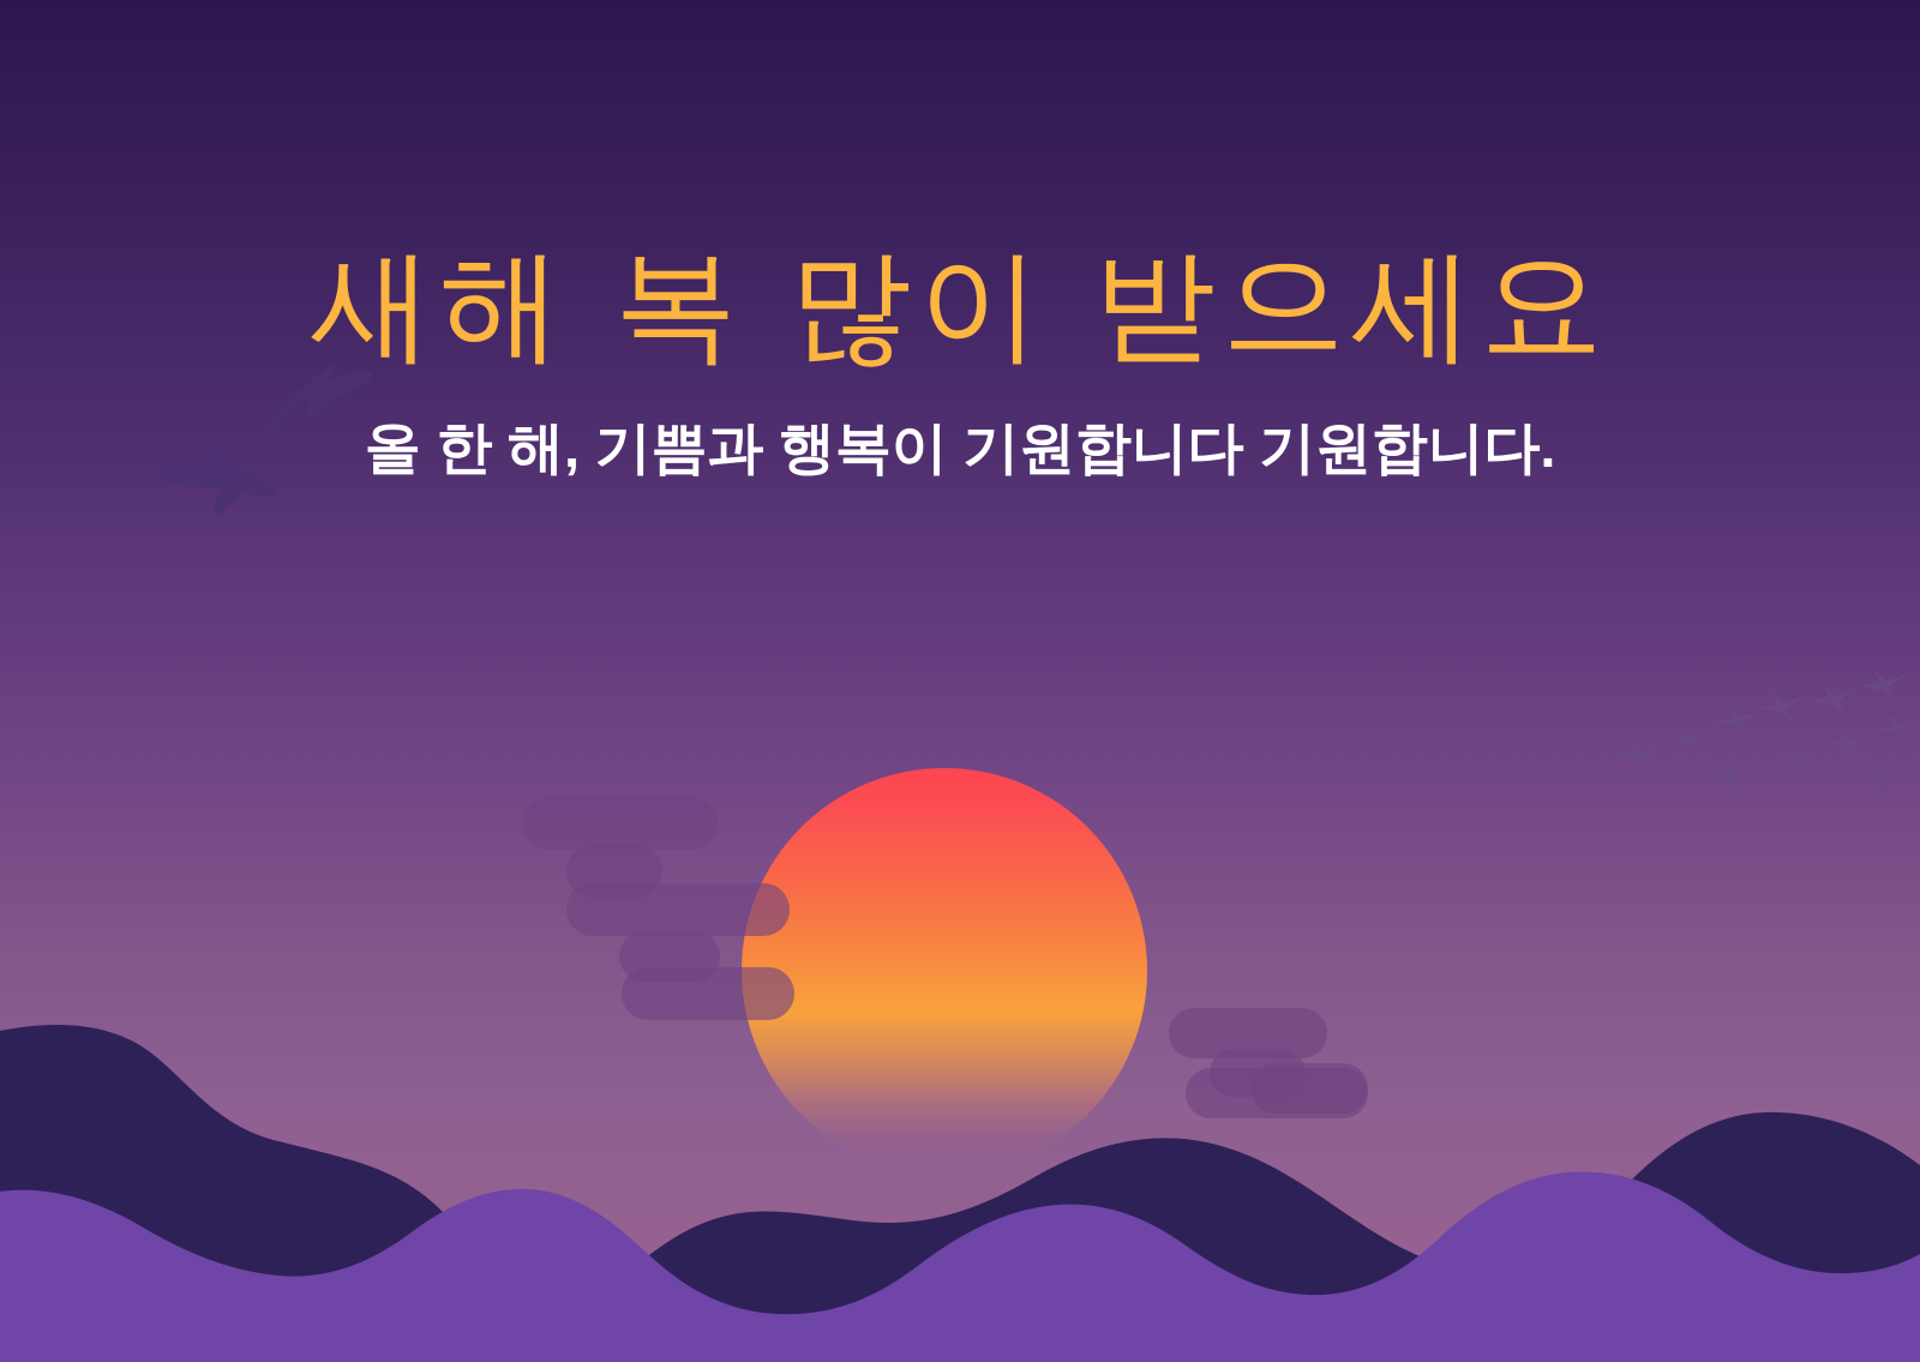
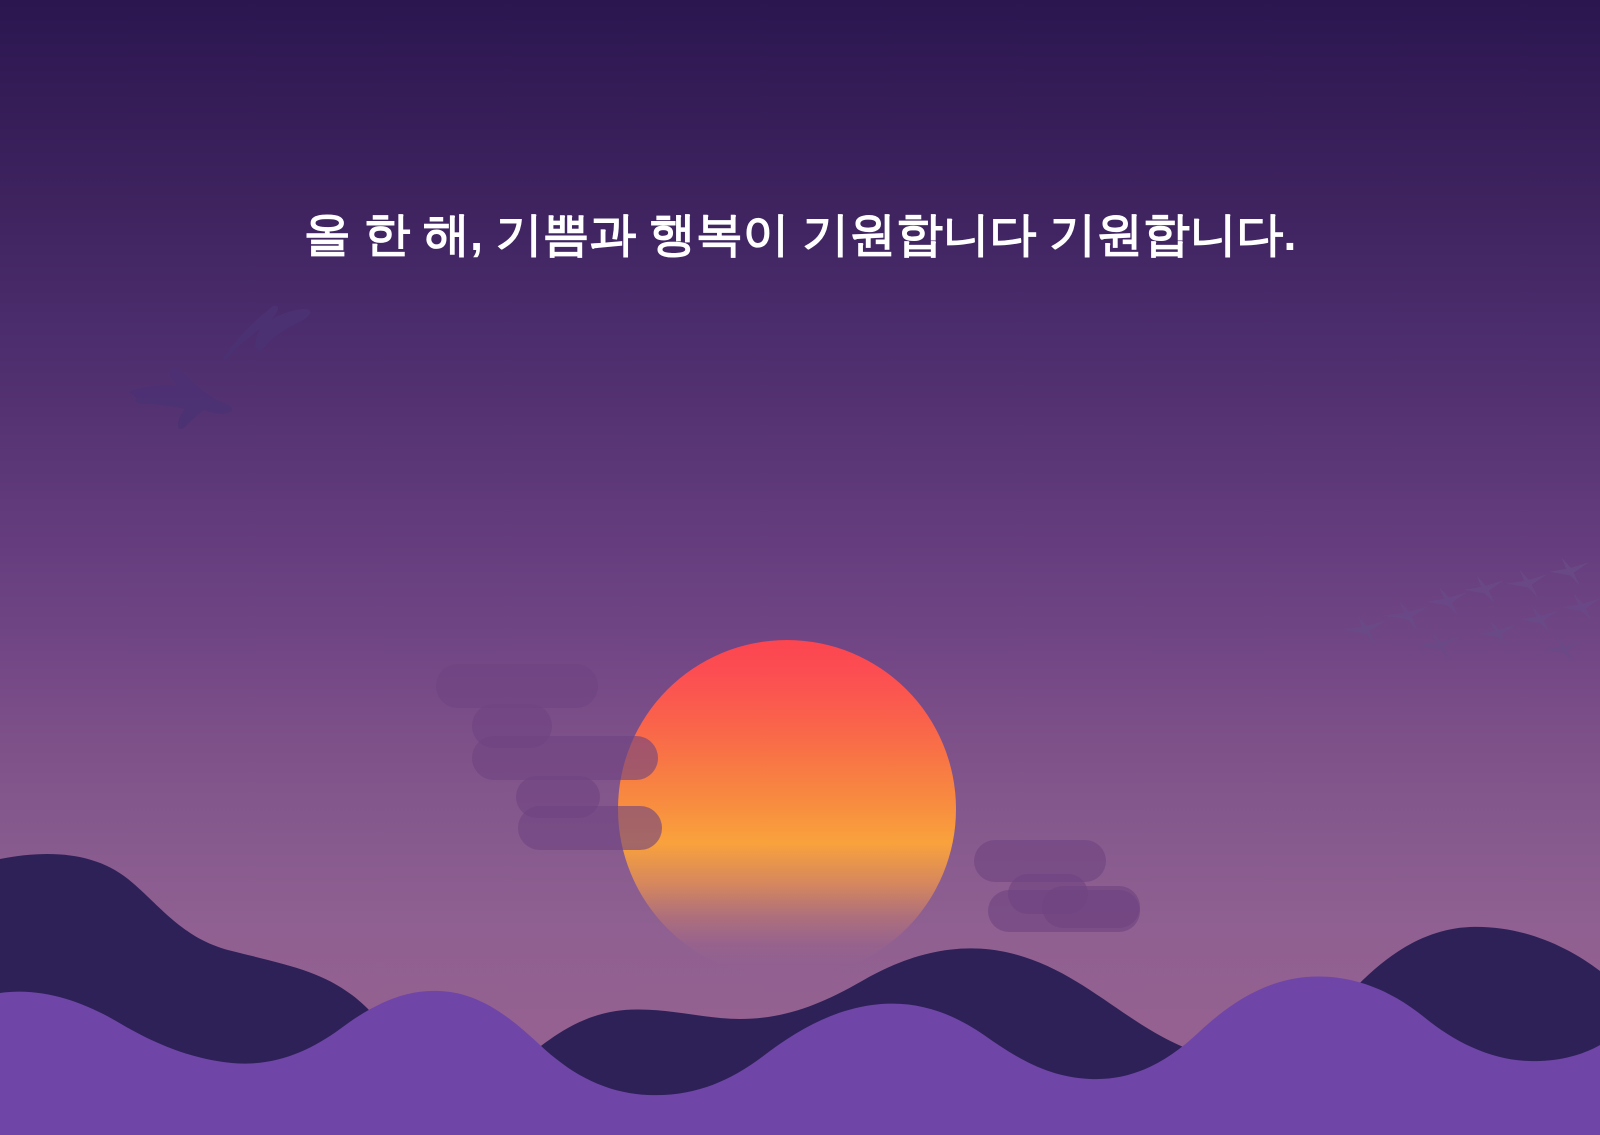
- 새해 복 많이 받으세요
  올 한 해, 기쁨과 행복이 기원합니다 기원합니다.
